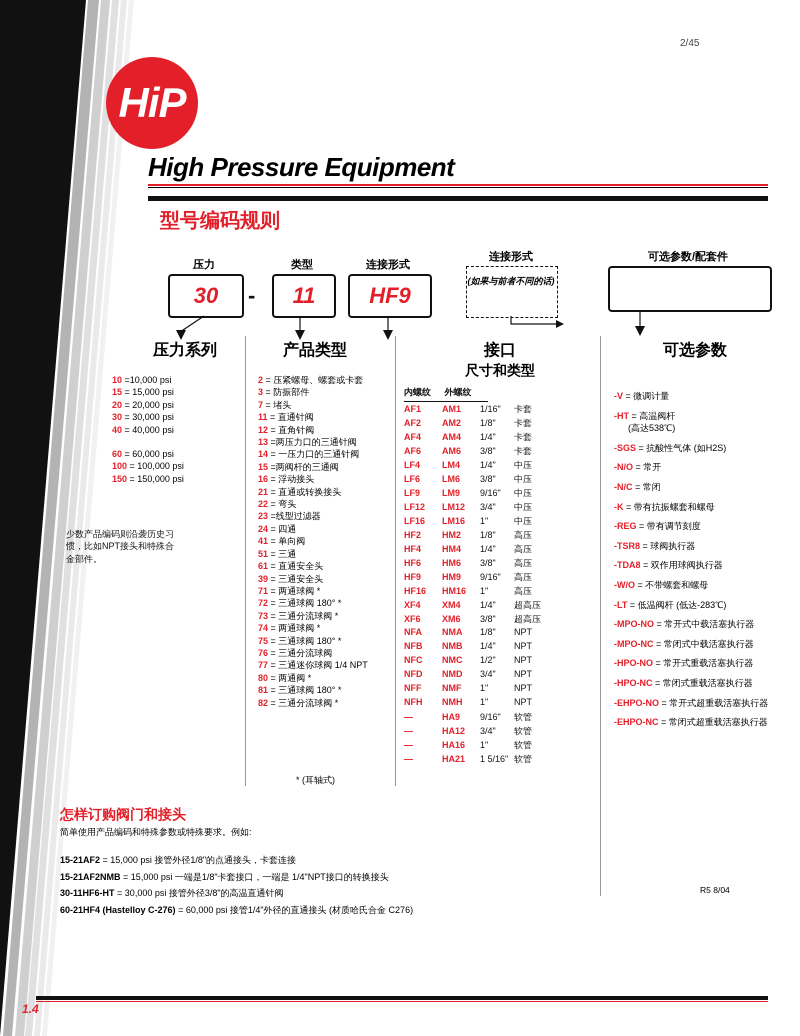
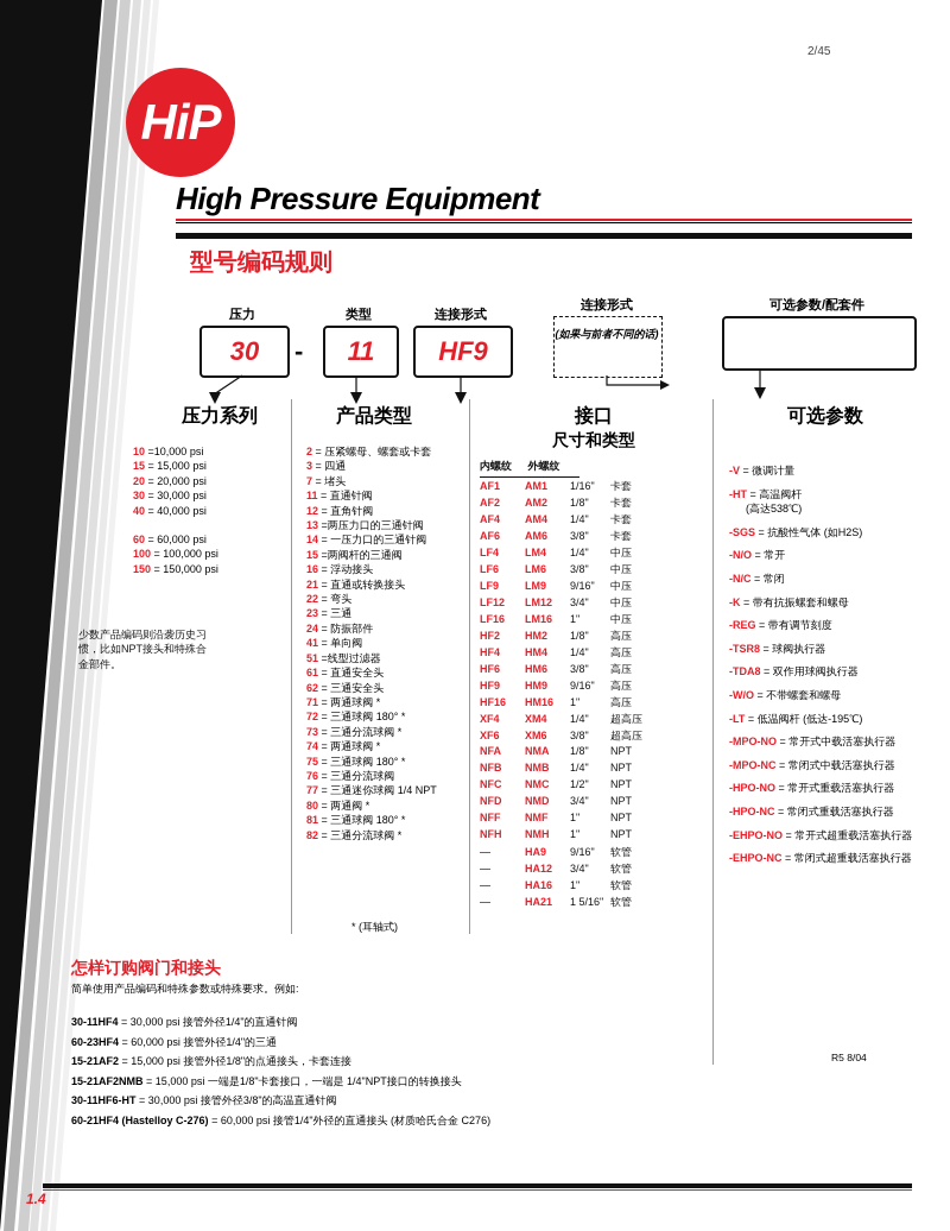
  2/45
  HiP
  High Pressure Equipment
  型号编码规则
  压力
  30
  -
  类型
  11
  连接形式
  HF9
  连接形式
  (如果与前者不同的话)
  可选参数/配套件
  压力系列
  产品类型
  接口
  尺寸和类型
  可选参数
  10 =10,000 psi
  15 = 15,000 psi
  20 = 20,000 psi
  30 = 30,000 psi
  40 = 40,000 psi
  60 = 60,000 psi
  100 = 100,000 psi
  150 = 150,000 psi
  少数产品编码则沿袭历史习惯，比如NPT接头和特殊合金部件。
  2 = 压紧螺母、螺套或卡套
- 3 = 防振部件
+ 3 = 四通
  7 = 堵头
  11 = 直通针阀
  12 = 直角针阀
  13 =两压力口的三通针阀
  14 = 一压力口的三通针阀
  15 =两阀杆的三通阀
  16 = 浮动接头
  21 = 直通或转换接头
  22 = 弯头
- 23 =线型过滤器
+ 23 = 三通
- 24 = 四通
+ 24 = 防振部件
  41 = 单向阀
- 51 = 三通
+ 51 =线型过滤器
  61 = 直通安全头
- 39 = 三通安全头
+ 62 = 三通安全头
  71 = 两通球阀 *
  72 = 三通球阀 180° *
  73 = 三通分流球阀 *
  74 = 两通球阀 *
  75 = 三通球阀 180° *
  76 = 三通分流球阀
  77 = 三通迷你球阀 1/4 NPT
  80 = 两通阀 *
  81 = 三通球阀 180° *
  82 = 三通分流球阀 *
  * (耳轴式)
  内螺纹 外螺纹
  AF1 AM1 1/16" 卡套
  AF2 AM2 1/8" 卡套
  AF4 AM4 1/4" 卡套
  AF6 AM6 3/8" 卡套
  LF4 LM4 1/4" 中压
  LF6 LM6 3/8" 中压
  LF9 LM9 9/16" 中压
  LF12 LM12 3/4" 中压
  LF16 LM16 1" 中压
  HF2 HM2 1/8" 高压
  HF4 HM4 1/4" 高压
  HF6 HM6 3/8" 高压
  HF9 HM9 9/16" 高压
  HF16 HM16 1" 高压
  XF4 XM4 1/4" 超高压
  XF6 XM6 3/8" 超高压
  NFA NMA 1/8" NPT
  NFB NMB 1/4" NPT
  NFC NMC 1/2" NPT
  NFD NMD 3/4" NPT
  NFF NMF 1" NPT
  NFH NMH 1" NPT
  — HA9 9/16" 软管
  — HA12 3/4" 软管
  — HA16 1" 软管
  — HA21 1 5/16" 软管
  -V = 微调计量
  -HT = 高温阀杆
  (高达538℃)
  -SGS = 抗酸性气体 (如H2S)
  -N/O = 常开
  -N/C = 常闭
  -K = 带有抗振螺套和螺母
  -REG = 带有调节刻度
  -TSR8 = 球阀执行器
  -TDA8 = 双作用球阀执行器
  -W/O = 不带螺套和螺母
- -LT = 低温阀杆 (低达-283℃)
+ -LT = 低温阀杆 (低达-195℃)
  -MPO-NO = 常开式中载活塞执行器
  -MPO-NC = 常闭式中载活塞执行器
  -HPO-NO = 常开式重载活塞执行器
  -HPO-NC = 常闭式重载活塞执行器
  -EHPO-NO = 常开式超重载活塞执行器
  -EHPO-NC = 常闭式超重载活塞执行器
  怎样订购阀门和接头
  简单使用产品编码和特殊参数或特殊要求。例如:
+ 30-11HF4 = 30,000 psi 接管外径1/4"的直通针阀
+ 60-23HF4 = 60,000 psi 接管外径1/4"的三通
  15-21AF2 = 15,000 psi 接管外径1/8"的点通接头，卡套连接
  15-21AF2NMB = 15,000 psi 一端是1/8"卡套接口，一端是 1/4"NPT接口的转换接头
  30-11HF6-HT = 30,000 psi 接管外径3/8"的高温直通针阀
  60-21HF4 (Hastelloy C-276) = 60,000 psi 接管1/4"外径的直通接头 (材质哈氏合金 C276)
  R5 8/04
  1.4
